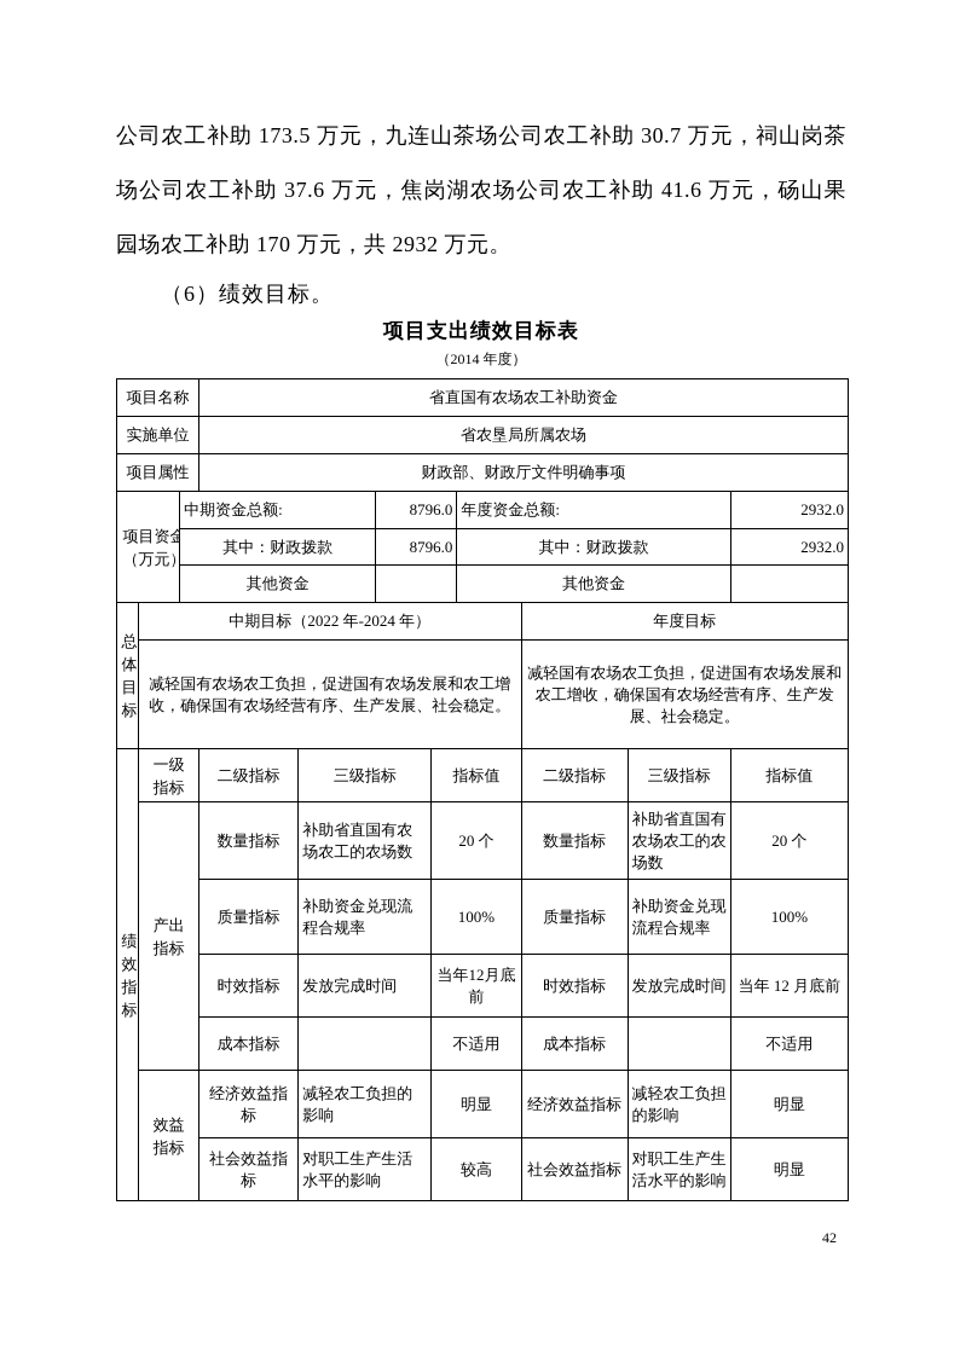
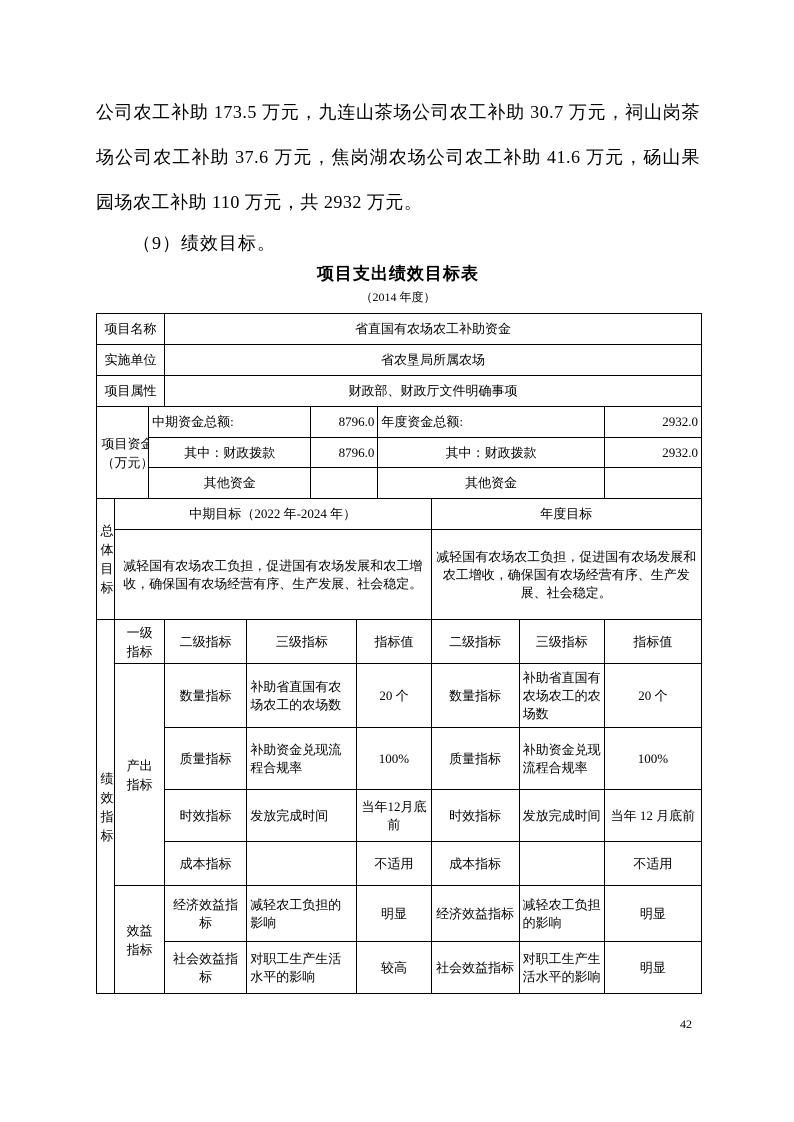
- 公司农工补助 173.5 万元，九连山茶场公司农工补助 30.7 万元，祠山岗茶场公司农工补助 37.6 万元，焦岗湖农场公司农工补助 41.6 万元，砀山果园场农工补助 170 万元，共 2932 万元。
+ 公司农工补助 173.5 万元，九连山茶场公司农工补助 30.7 万元，祠山岗茶场公司农工补助 37.6 万元，焦岗湖农场公司农工补助 41.6 万元，砀山果园场农工补助 110 万元，共 2932 万元。
- （6）绩效目标。
+ （9）绩效目标。
  项目支出绩效目标表
  （2014 年度）
  项目名称	省直国有农场农工补助资金
  实施单位	省农垦局所属农场
  项目属性	财政部、财政厅文件明确事项
  项目资金（万元）	中期资金总额:	8796.0	年度资金总额:	2932.0
  其中：财政拨款	8796.0	其中：财政拨款	2932.0
  其他资金		其他资金
  总体目标	中期目标（2022 年-2024 年）	年度目标
  减轻国有农场农工负担，促进国有农场发展和农工增收，确保国有农场经营有序、生产发展、社会稳定。	减轻国有农场农工负担，促进国有农场发展和农工增收，确保国有农场经营有序、生产发展、社会稳定。
  绩效指标	一级指标	二级指标	三级指标	指标值	二级指标	三级指标	指标值
  产出指标	数量指标	补助省直国有农场农工的农场数	20 个	数量指标	补助省直国有农场农工的农场数	20 个
  质量指标	补助资金兑现流程合规率	100%	质量指标	补助资金兑现流程合规率	100%
  时效指标	发放完成时间	当年12月底前	时效指标	发放完成时间	当年 12 月底前
  成本指标		不适用	成本指标		不适用
  效益指标	经济效益指标	减轻农工负担的影响	明显	经济效益指标	减轻农工负担的影响	明显
  社会效益指标	对职工生产生活水平的影响	较高	社会效益指标	对职工生产生活水平的影响	明显
  42
